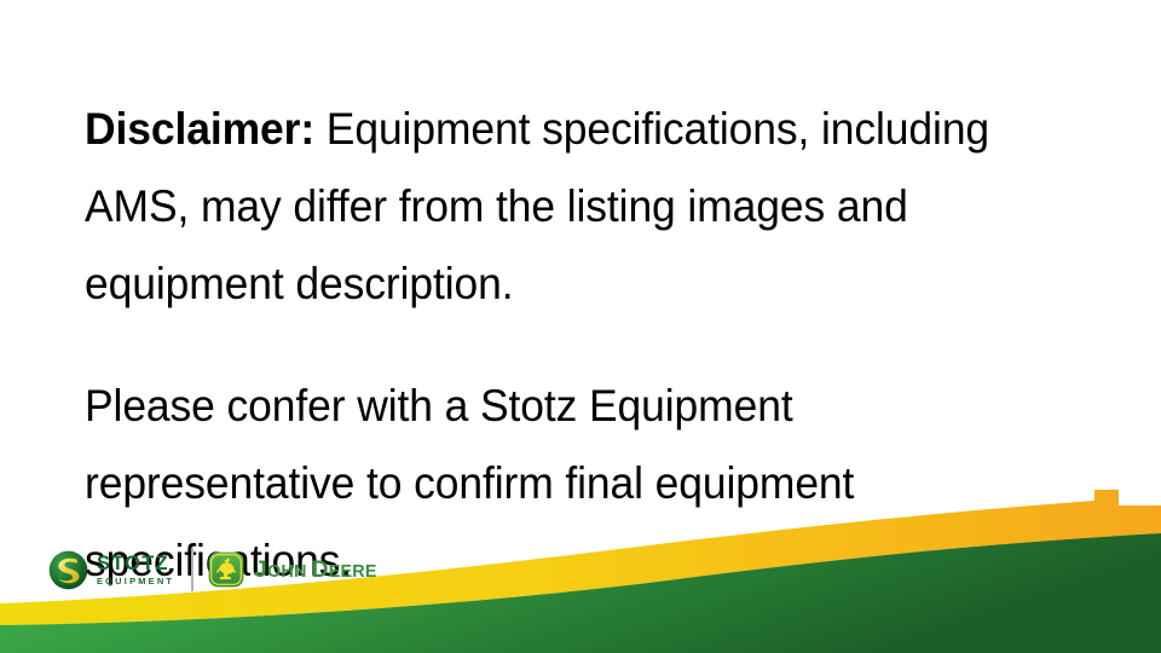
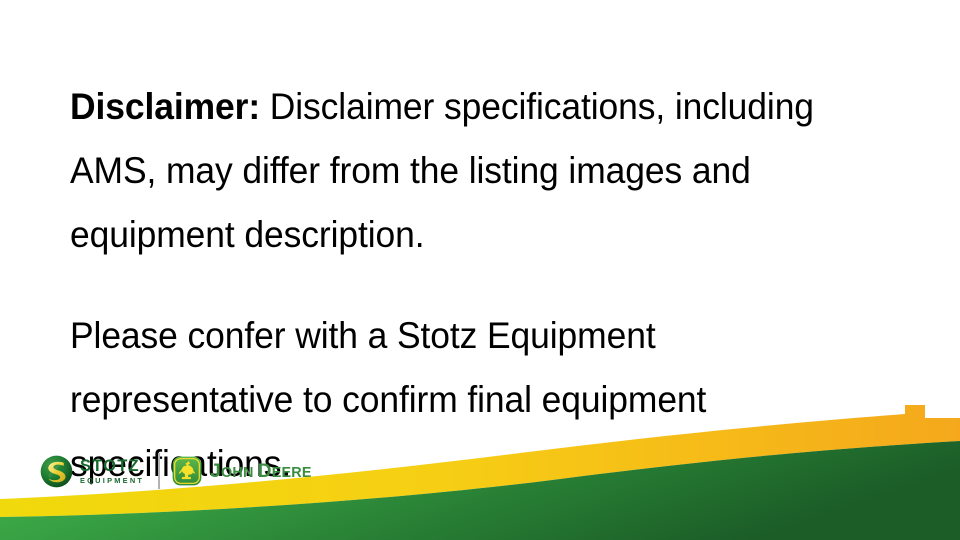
- Disclaimer: Equipment specifications, including AMS, may differ from the listing images and equipment description.
+ Disclaimer: Disclaimer specifications, including AMS, may differ from the listing images and equipment description.
  Please confer with a Stotz Equipment representative to confirm final equipment specifitions.
  STOTZ
  EQUIPMENT
  JOHN DEERE
